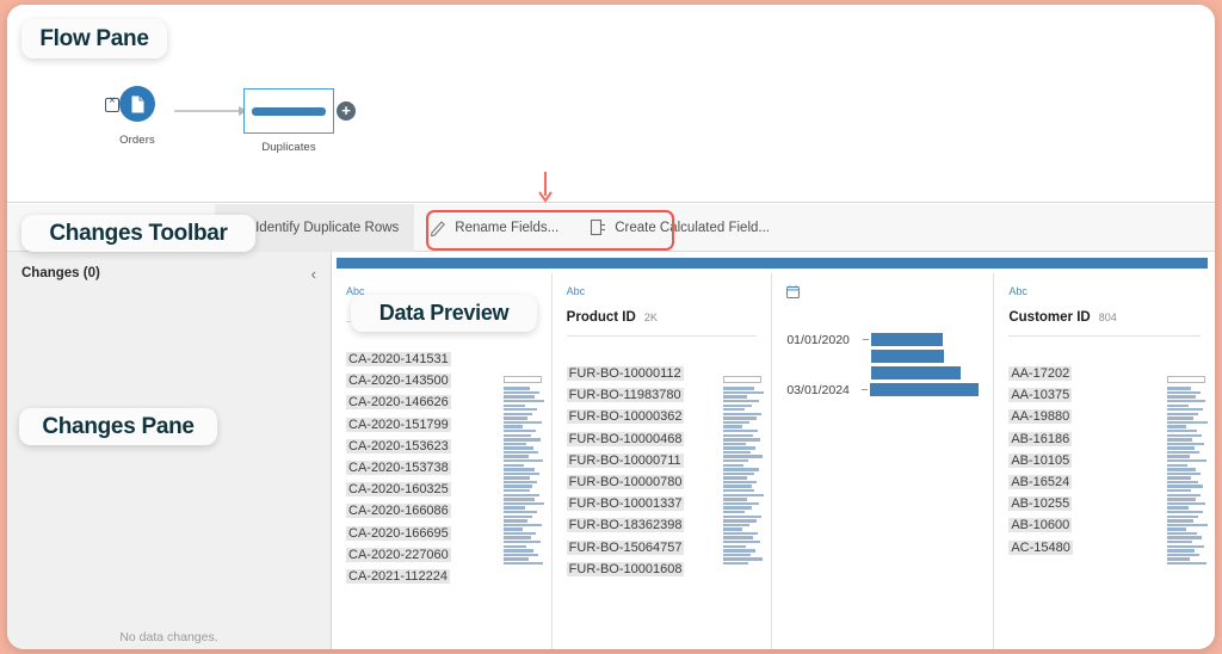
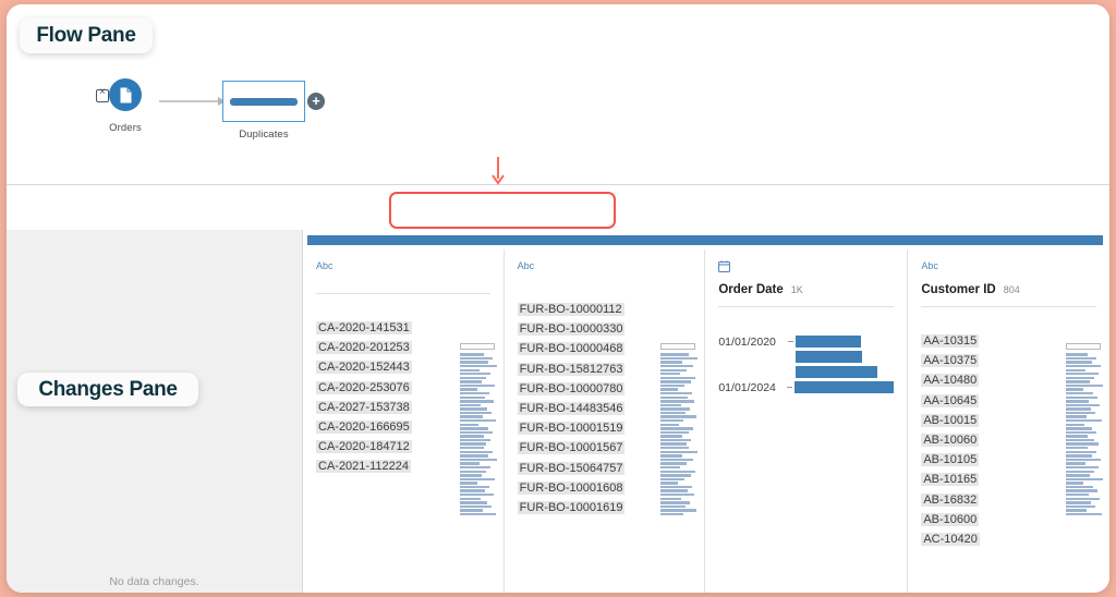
  Orders
  Duplicates
  +
- Identify Duplicate Rows
- Rename Fields...
- Create Calculated Field...
- Changes (0)
- ‹
  No data changes.
  Abc
  CA-2020-141531
- CA-2020-143500
- CA-2020-146626
- CA-2020-151799
+ CA-2020-201253
+ CA-2020-152443
- CA-2020-153623
+ CA-2020-253076
- CA-2020-153738
+ CA-2027-153738
- CA-2020-160325
- CA-2020-166086
  CA-2020-166695
- CA-2020-227060
+ CA-2020-184712
  CA-2021-112224
  Abc
- Product ID
- 2K
  FUR-BO-10000112
- FUR-BO-11983780
+ FUR-BO-10000330
- FUR-BO-10000362
  FUR-BO-10000468
- FUR-BO-10000711
+ FUR-BO-15812763
  FUR-BO-10000780
- FUR-BO-10001337
+ FUR-BO-14483546
+ FUR-BO-10001519
- FUR-BO-18362398
+ FUR-BO-10001567
  FUR-BO-15064757
  FUR-BO-10001608
+ FUR-BO-10001619
+ Order Date
+ 1K
  01/01/2020
- 03/01/2024
+ 01/01/2024
  Abc
  Customer ID
  804
- AA-17202
+ AA-10315
  AA-10375
- AA-19880
+ AA-10480
+ AA-10645
- AB-16186
+ AB-10015
+ AB-10060
  AB-10105
- AB-16524
+ AB-10165
- AB-10255
+ AB-16832
  AB-10600
- AC-15480
+ AC-10420
  Flow Pane
- Changes Toolbar
  Changes Pane
- Data Preview
